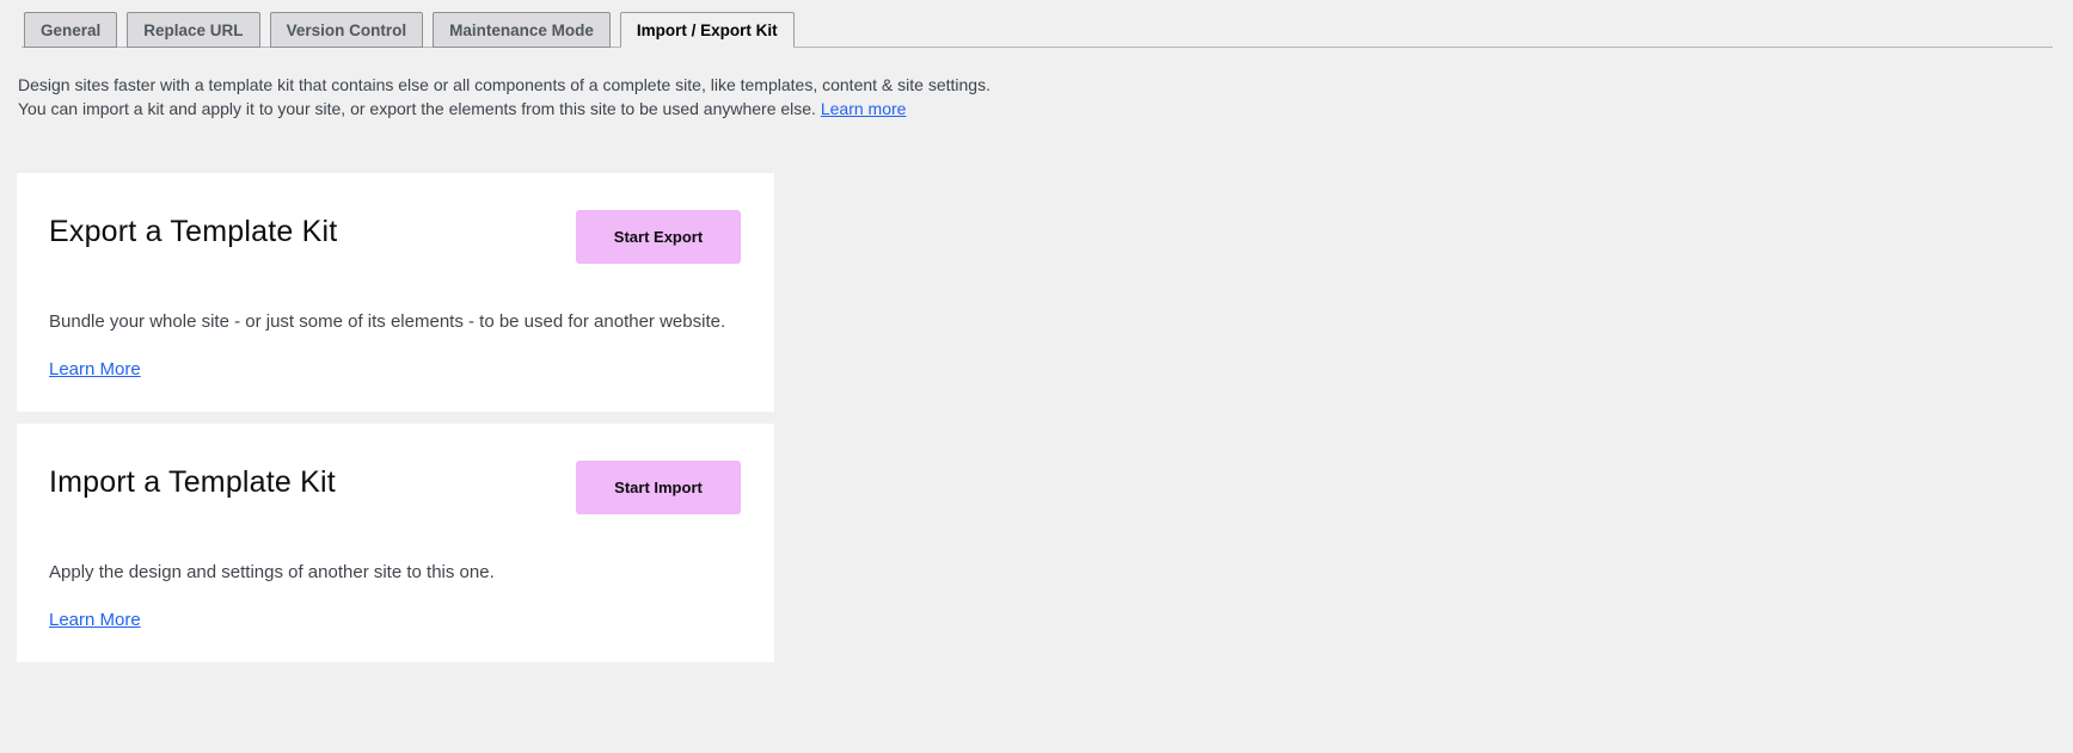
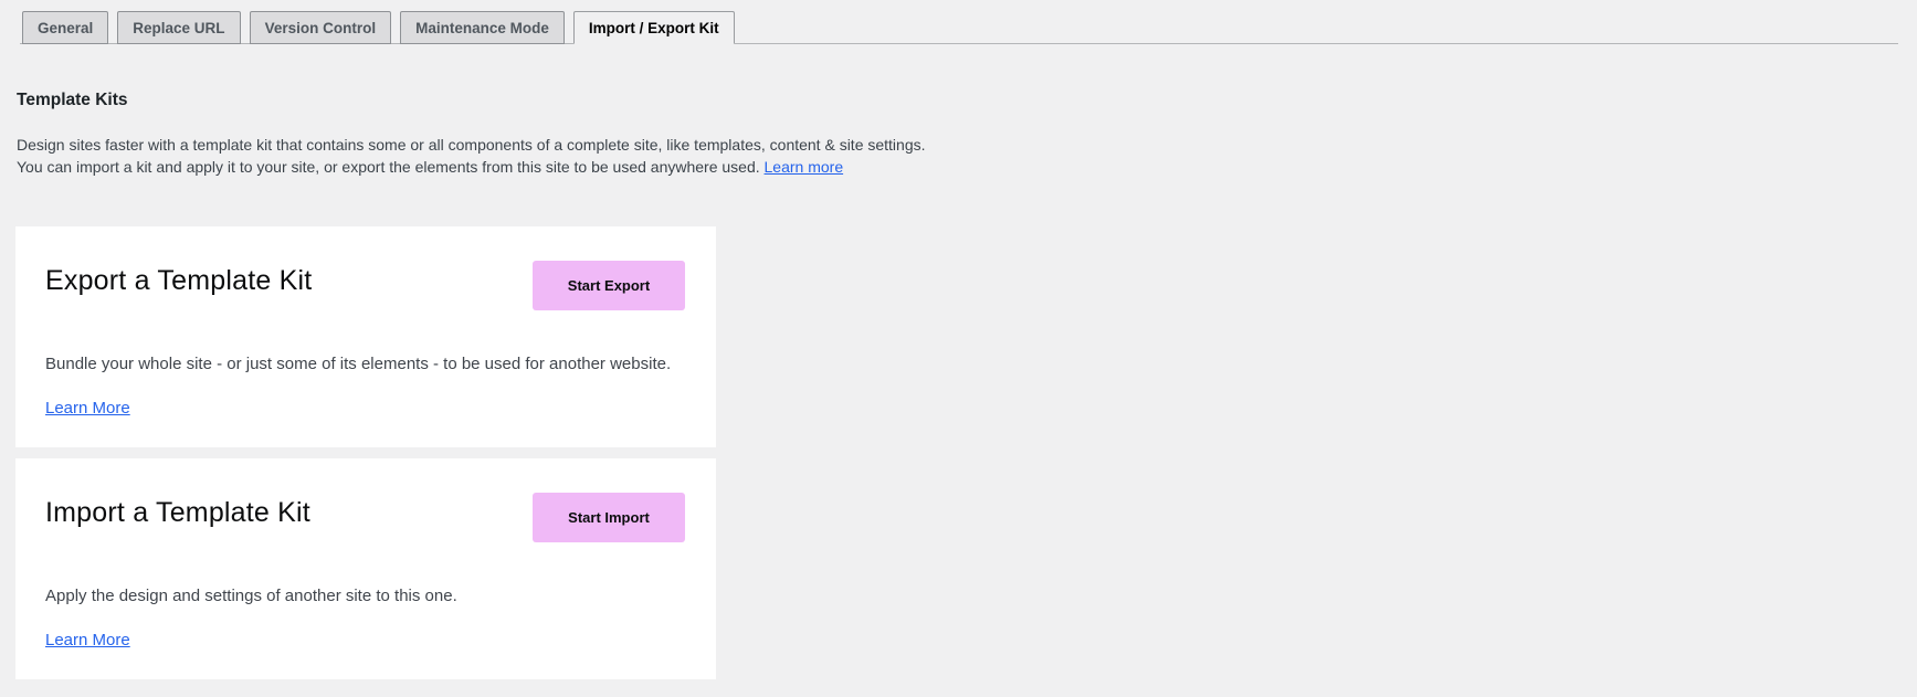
  General
  Replace URL
  Version Control
  Maintenance Mode
  Import / Export Kit
+ Template Kits
- Design sites faster with a template kit that contains else or all components of a complete site, like templates, content & site settings.
+ Design sites faster with a template kit that contains some or all components of a complete site, like templates, content & site settings.
- You can import a kit and apply it to your site, or export the elements from this site to be used anywhere else. Learn more
+ You can import a kit and apply it to your site, or export the elements from this site to be used anywhere used. Learn more
  Export a Template Kit
  Start Export
  Bundle your whole site - or just some of its elements - to be used for another website.
  Learn More
  Import a Template Kit
  Start Import
  Apply the design and settings of another site to this one.
  Learn More
